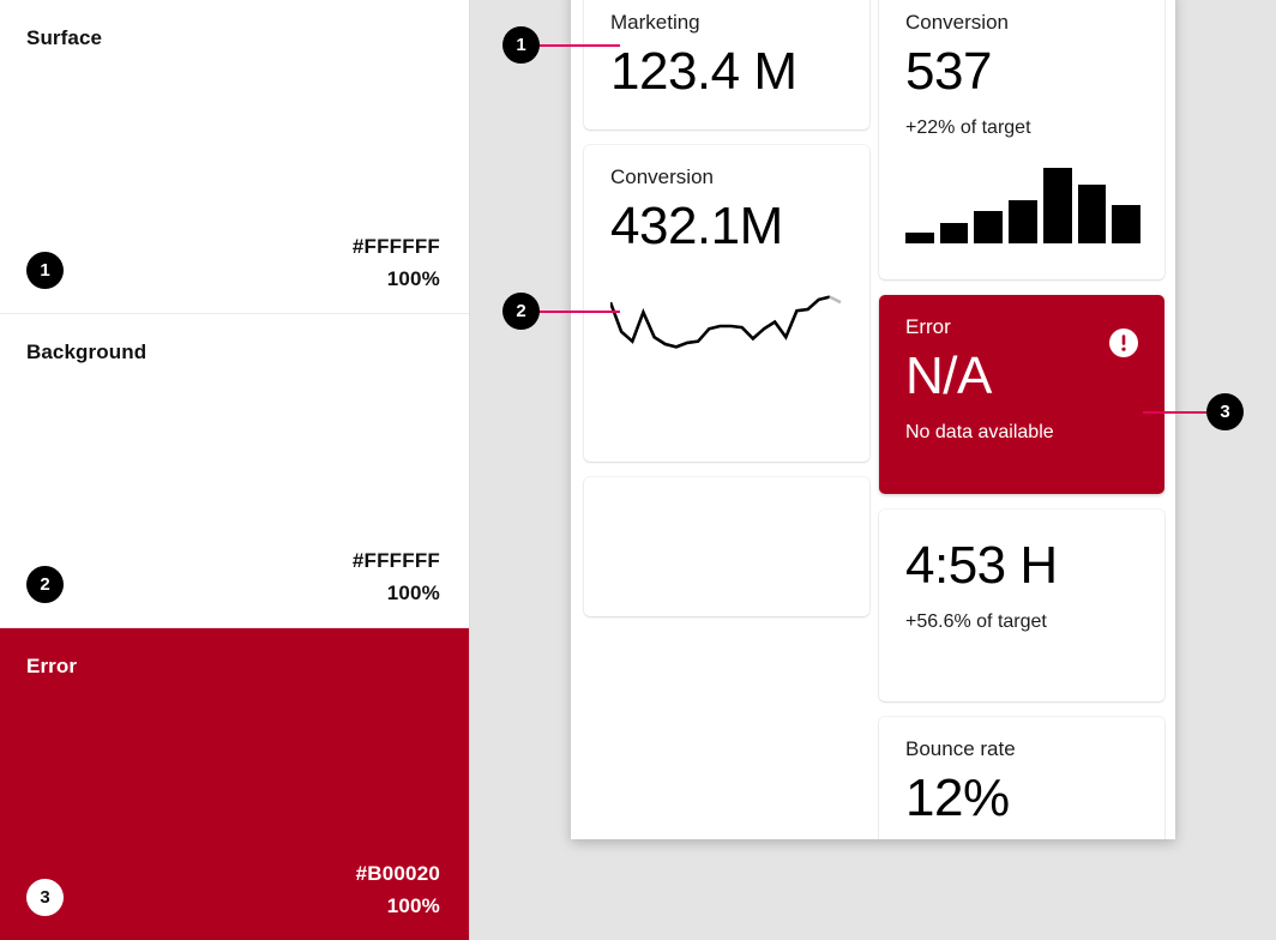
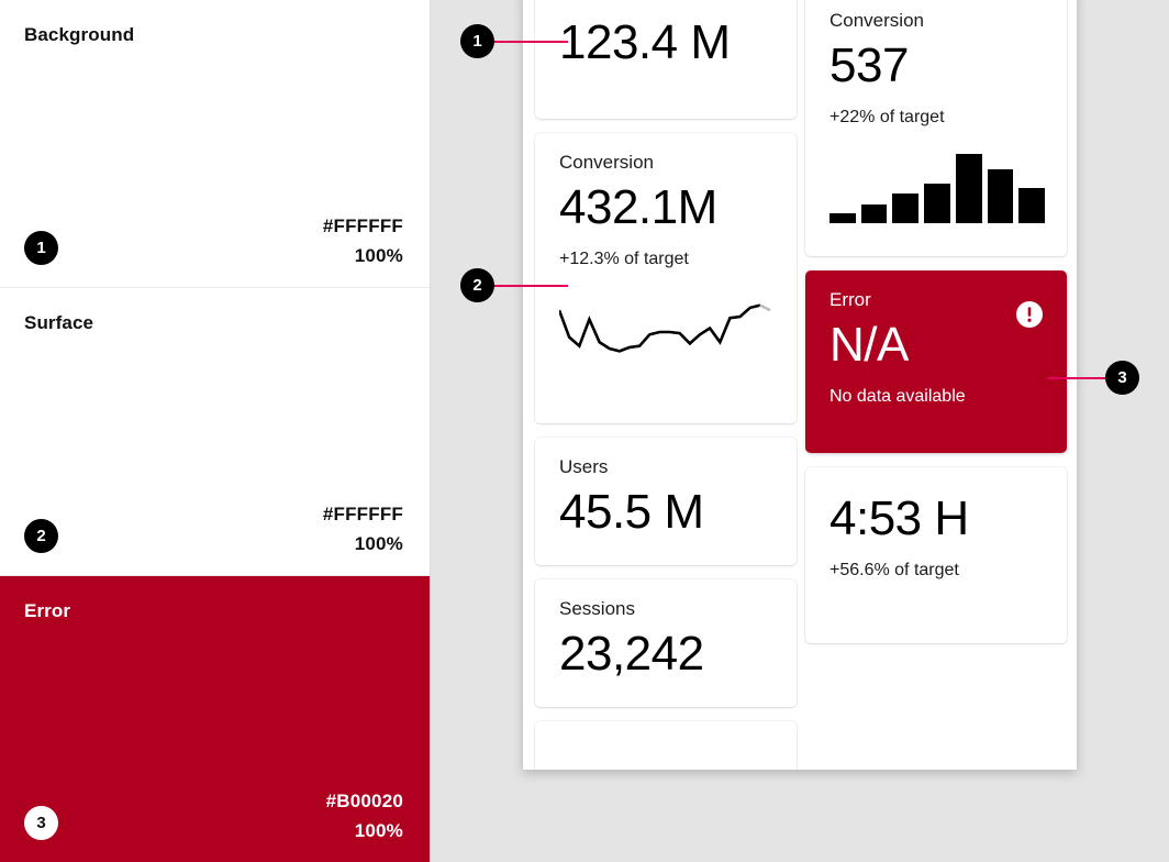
- Surface
+ Background
  1
  #FFFFFF
  100%
- Background
+ Surface
  2
  #FFFFFF
  100%
  Error
  3
  #B00020
  100%
- Marketing
  123.4 M
  Conversion
  432.1M
+ +12.3% of target
+ Users
+ 45.5 M
+ Sessions
+ 23,242
  Conversion
  537
  +22% of target
  Error
  N/A
  No data available
  4:53 H
  +56.6% of target
- Bounce rate
- 12%
  1
  2
  3
